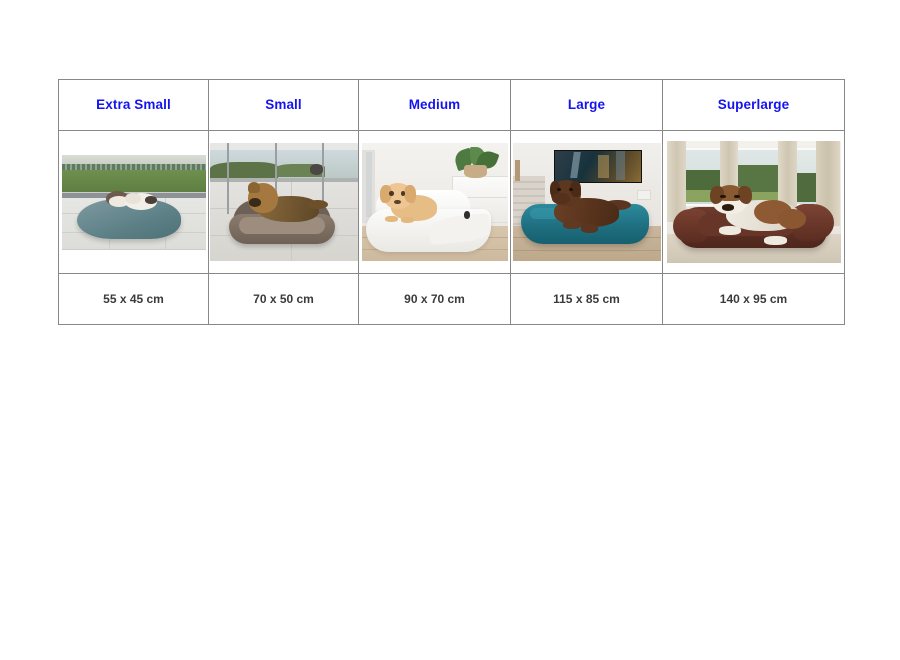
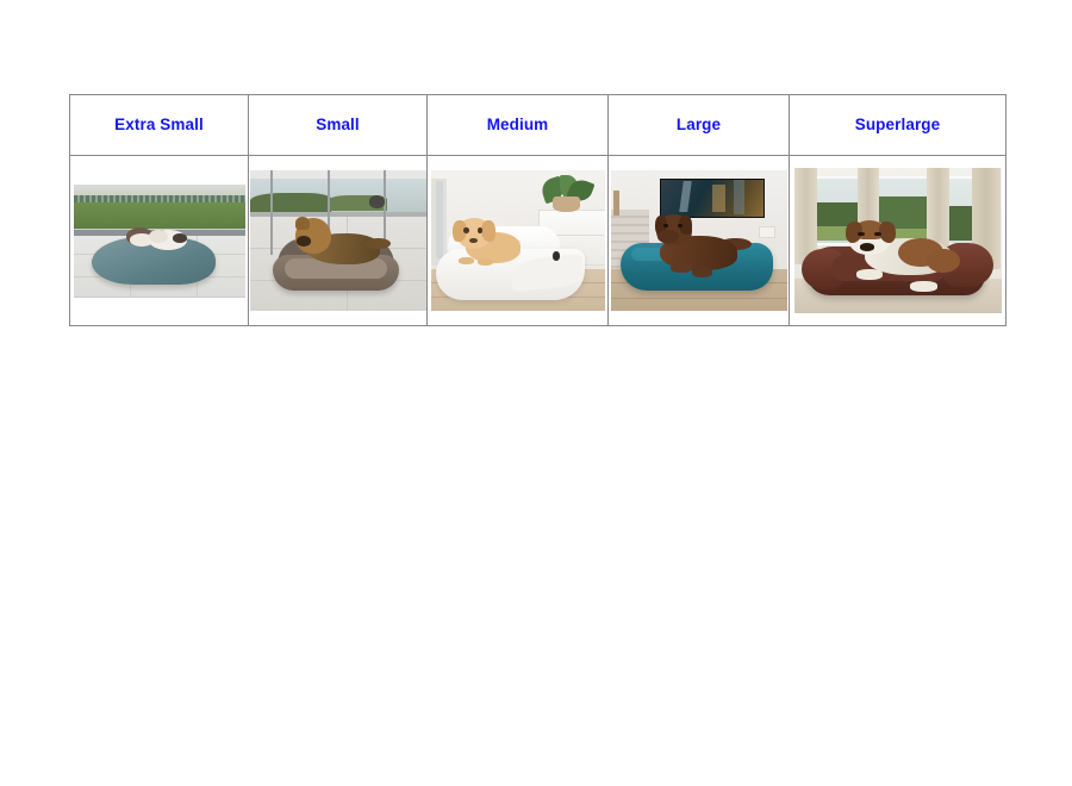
  Extra Small	Small	Medium	Large	Superlarge
- 55 x 45 cm	70 x 50 cm	90 x 70 cm	115 x 85 cm	140 x 95 cm
